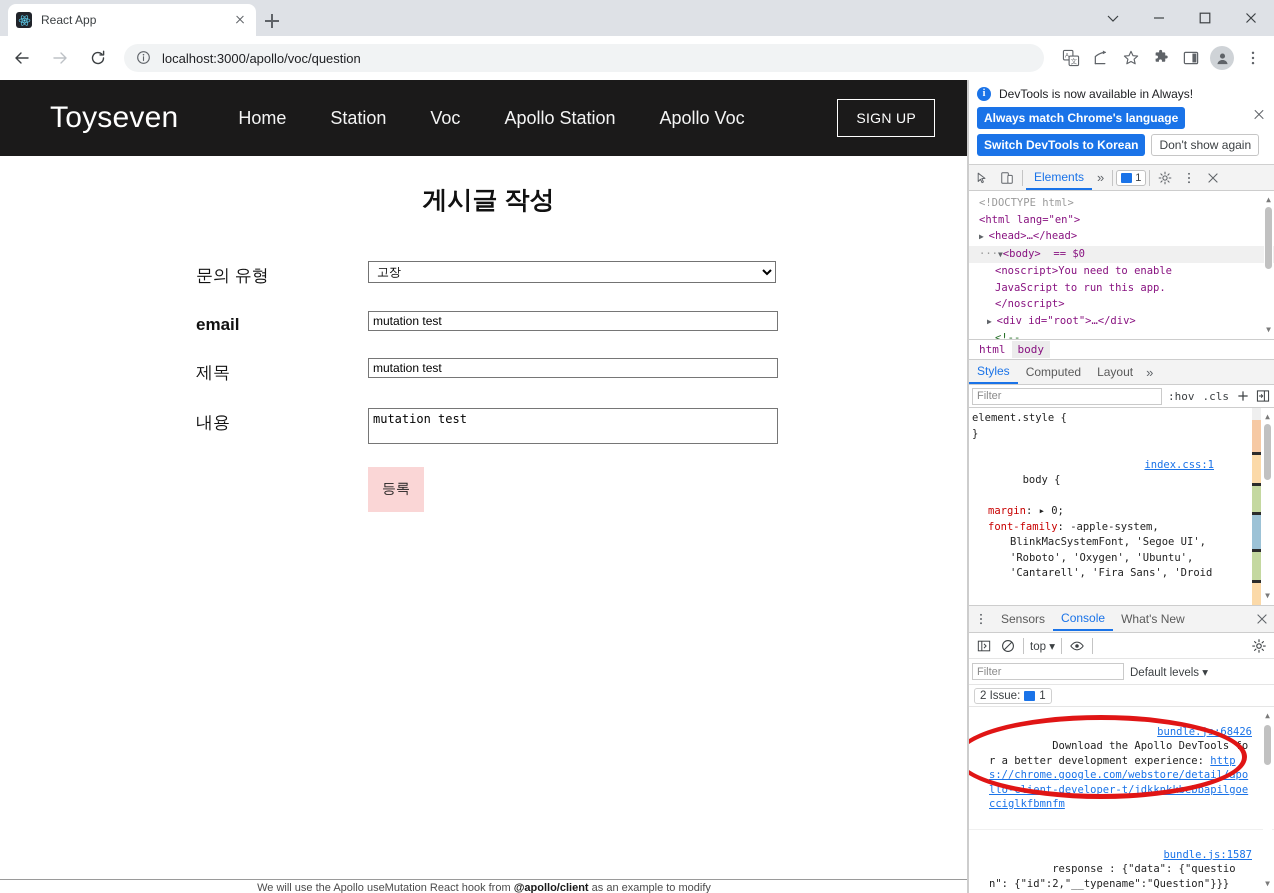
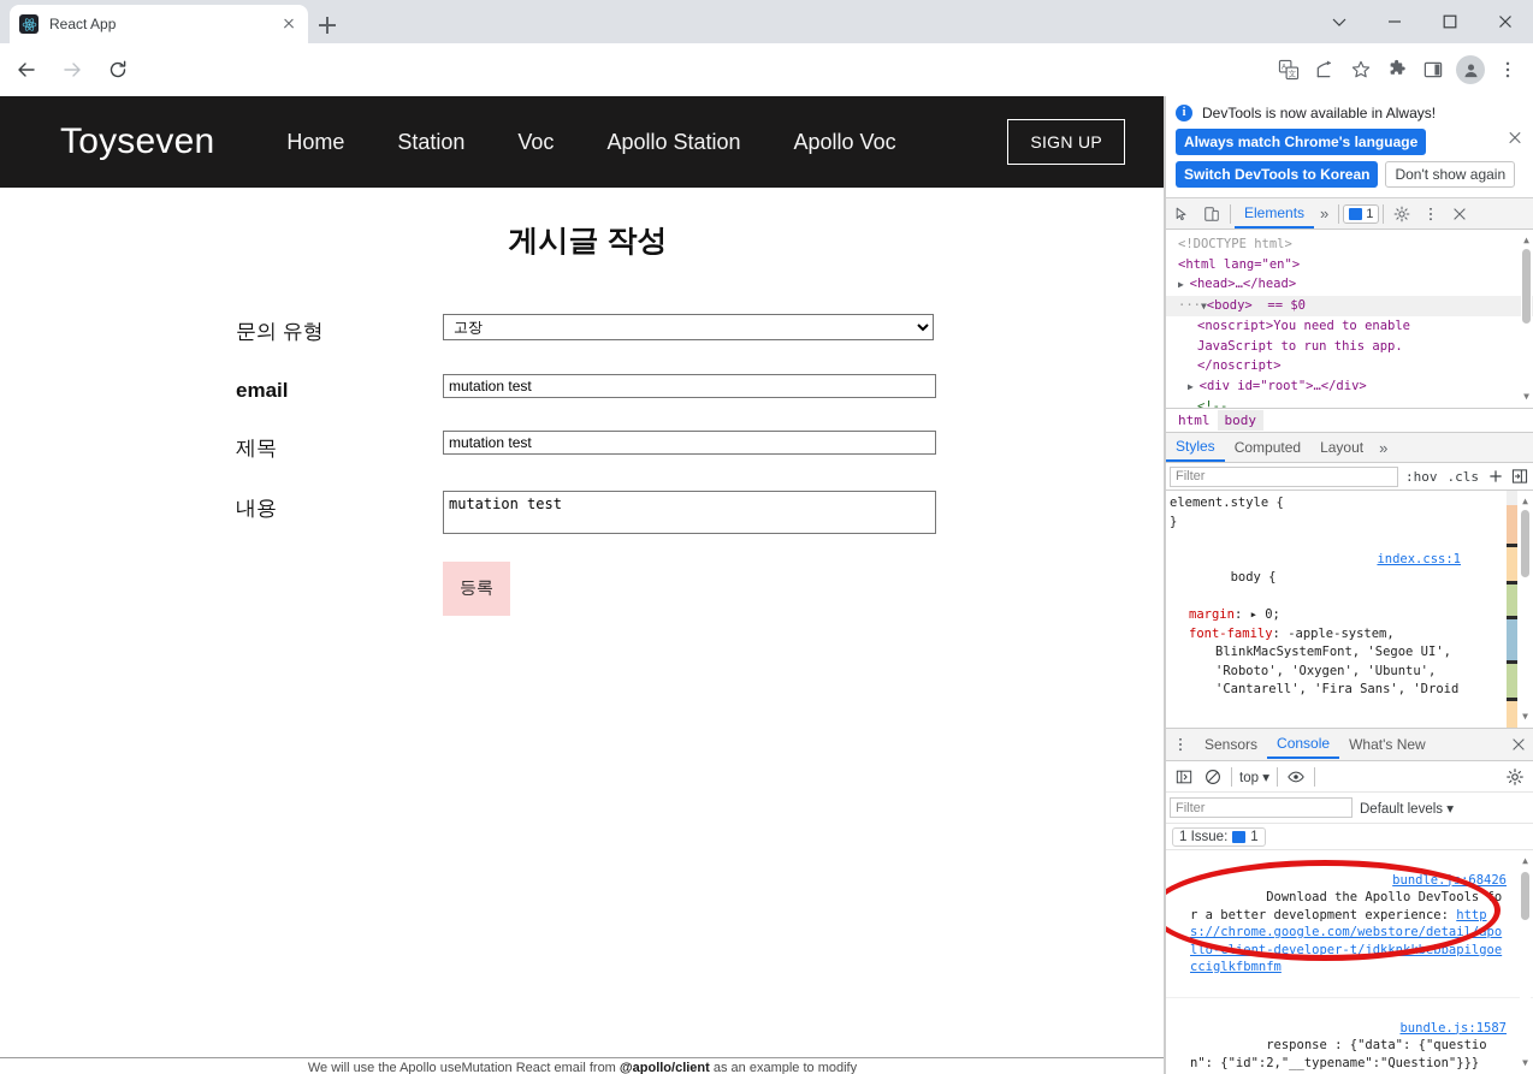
  React App
- localhost:3000/apollo/voc/question
  Toyseven
  Home
  Station
  Voc
  Apollo Station
  Apollo Voc
  SIGN UP
  게시글 작성
  문의 유형
  고장
  email
  mutation test
  제목
  mutation test
  내용
  mutation test
  등록
- We will use the Apollo useMutation React hook from @apollo/client as an example to modify
+ We will use the Apollo useMutation React email from @apollo/client as an example to modify
  i
  DevTools is now available in Always!
  Always match Chrome's language
  Switch DevTools to Korean
  Don't show again
  Elements
  »
  1
  <!DOCTYPE html>
  <html lang="en">
  ▶ <head>…</head>
  ···▼<body> == $0
  <noscript>You need to enable
  JavaScript to run this app.
  </noscript>
  ▶ <div id="root">…</div>
  <!--
  ▲
  ▼
  html
  body
  Styles
  Computed
  Layout
  »
  Filter
  :hov
  .cls
  element.style {
  }
  index.css:1
  body {
  margin: ▸ 0;
  font-family: -apple-system,
  BlinkMacSystemFont, 'Segoe UI',
  'Roboto', 'Oxygen', 'Ubuntu',
  'Cantarell', 'Fira Sans', 'Droid
  ▲
  ▼
  Sensors
  Console
  What's New
  top ▾
  Filter
  Default levels ▾
- 2 Issue:
+ 1 Issue:
  1
  bundle.js:68426
  Download the Apollo DevTools for a better development experience: https://chrome.google.com/webstore/detail/apollo-client-developer-t/jdkknkkbebbapilgoecciglkfbmnfm
  bundle.js:1587
  response : {"data": {"question": {"id":2,"__typename":"Question"}}}
  ▲
  ▼
